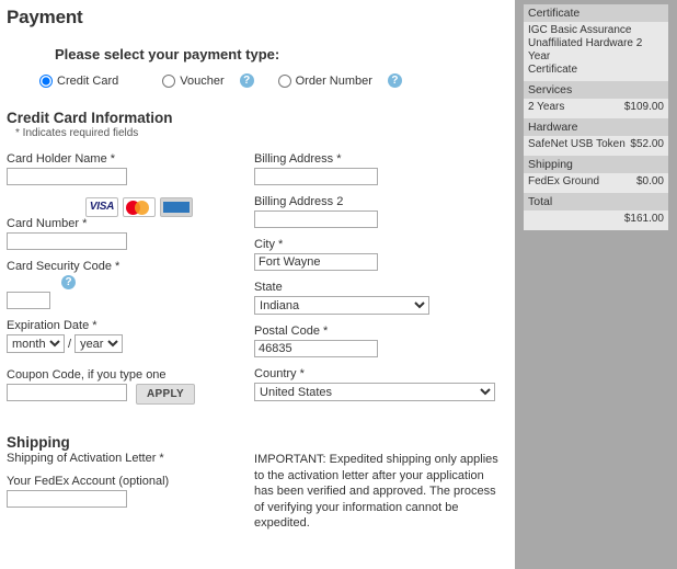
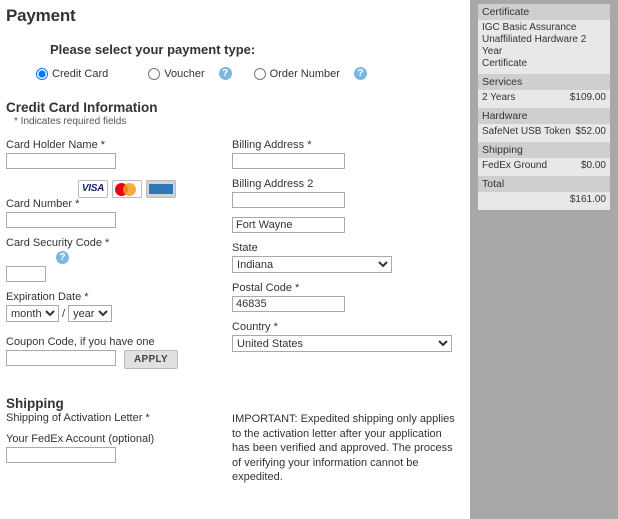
  Payment
  Please select your payment type:
  Credit Card
  Voucher
  ?
  Order Number
  ?
  Credit Card Information
  * Indicates required fields
  Card Holder Name *
  VISA
  Card Number *
  Card Security Code *
  ?
  Expiration Date *
  month
  /
  year
- Coupon Code, if you type one
+ Coupon Code, if you have one
  APPLY
  Billing Address *
  Billing Address 2
- City *
  Fort Wayne
  State
  Indiana
  Postal Code *
  46835
  Country *
  United States
  Shipping
  Shipping of Activation Letter *
  Your FedEx Account (optional)
  IMPORTANT: Expedited shipping only applies to the activation letter after your application has been verified and approved. The process of verifying your information cannot be expedited.
  Certificate
  IGC Basic Assurance
  Unaffiliated Hardware 2 Year
  Certificate
  Services
  2 Years
  $109.00
  Hardware
  SafeNet USB Token
  $52.00
  Shipping
  FedEx Ground
  $0.00
  Total
  $161.00
